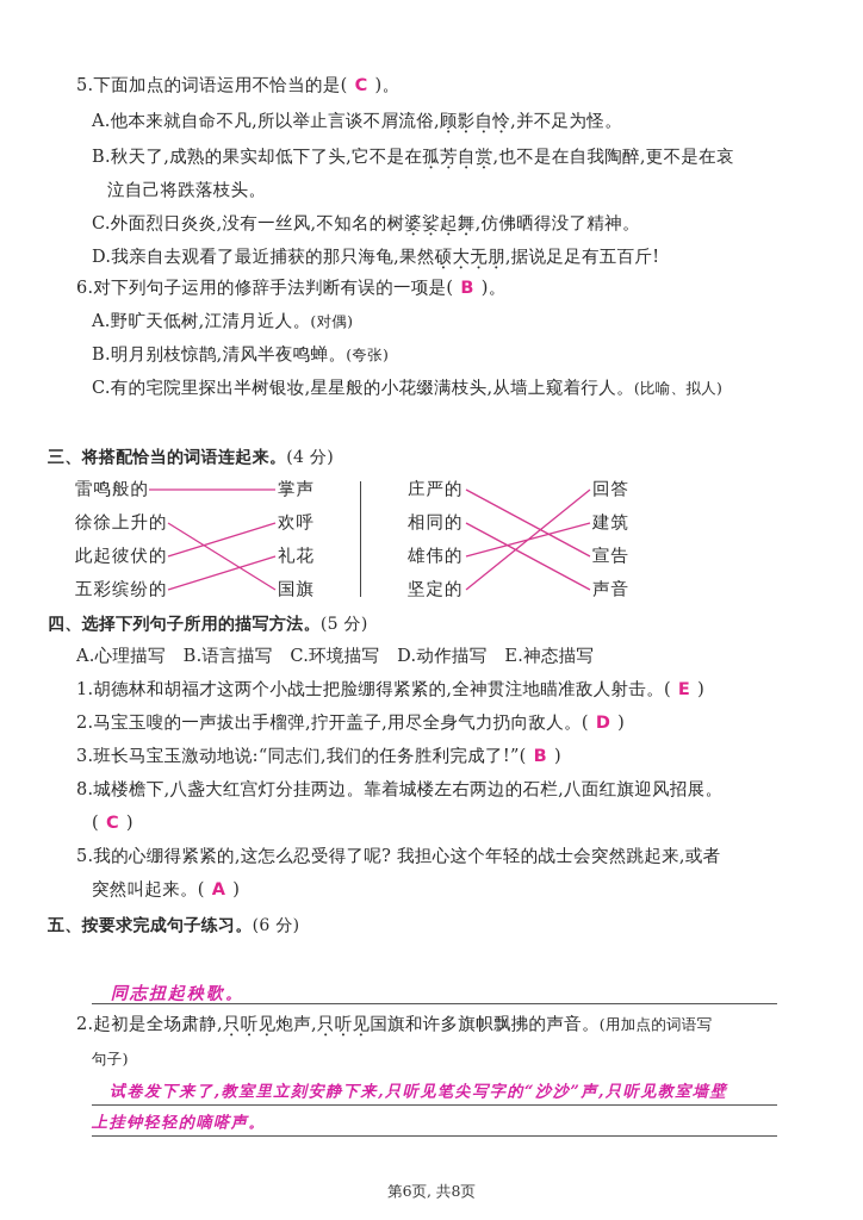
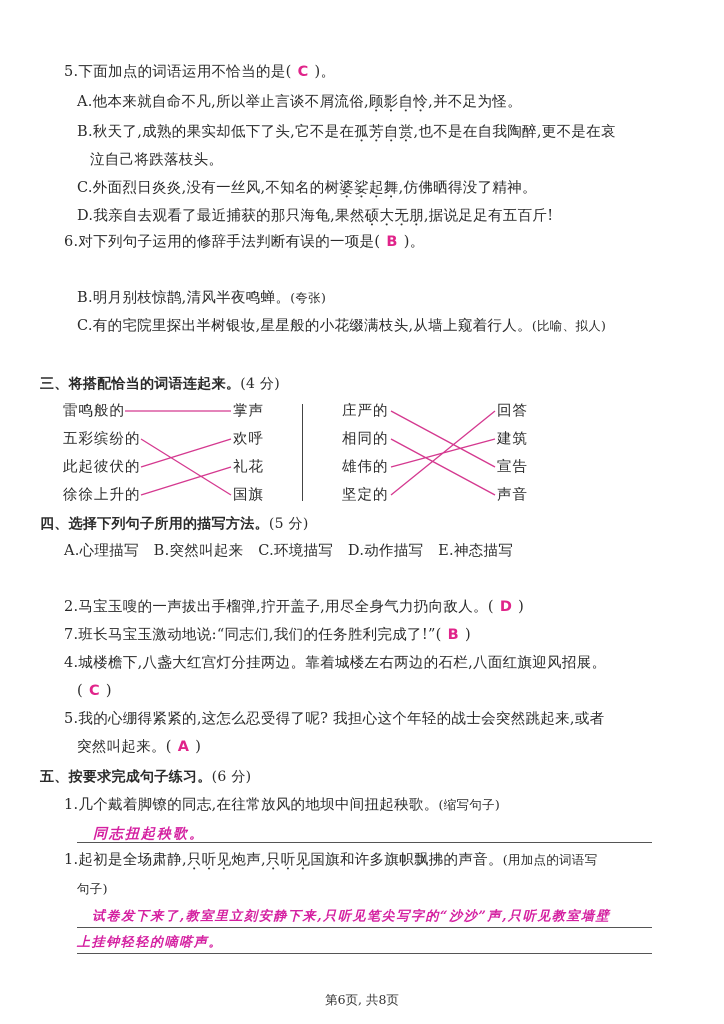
  5.下面加点的词语运用不恰当的是( C )。
  A.他本来就自命不凡,所以举止言谈不屑流俗,顾影自怜,并不足为怪。
  B.秋天了,成熟的果实却低下了头,它不是在孤芳自赏,也不是在自我陶醉,更不是在哀
  泣自己将跌落枝头。
  C.外面烈日炎炎,没有一丝风,不知名的树婆娑起舞,仿佛晒得没了精神。
  D.我亲自去观看了最近捕获的那只海龟,果然硕大无朋,据说足足有五百斤!
  6.对下列句子运用的修辞手法判断有误的一项是( B )。
- A.野旷天低树,江清月近人。(对偶)
  B.明月别枝惊鹊,清风半夜鸣蝉。(夸张)
  C.有的宅院里探出半树银妆,星星般的小花缀满枝头,从墙上窥着行人。(比喻、拟人)
  三、将搭配恰当的词语连起来。(4 分)
  雷鸣般的
- 徐徐上升的
+ 五彩缤纷的
  此起彼伏的
- 五彩缤纷的
+ 徐徐上升的
  掌声
  欢呼
  礼花
  国旗
  庄严的
  相同的
  雄伟的
  坚定的
  回答
  建筑
  宣告
  声音
  四、选择下列句子所用的描写方法。(5 分)
- A.心理描写 B.语言描写 C.环境描写 D.动作描写 E.神态描写
+ A.心理描写 B.突然叫起来 C.环境描写 D.动作描写 E.神态描写
- 1.胡德林和胡福才这两个小战士把脸绷得紧紧的,全神贯注地瞄准敌人射击。( E )
  2.马宝玉嗖的一声拔出手榴弹,拧开盖子,用尽全身气力扔向敌人。( D )
- 3.班长马宝玉激动地说:“同志们,我们的任务胜利完成了!”( B )
+ 7.班长马宝玉激动地说:“同志们,我们的任务胜利完成了!”( B )
- 8.城楼檐下,八盏大红宫灯分挂两边。靠着城楼左右两边的石栏,八面红旗迎风招展。
+ 4.城楼檐下,八盏大红宫灯分挂两边。靠着城楼左右两边的石栏,八面红旗迎风招展。
  ( C )
  5.我的心绷得紧紧的,这怎么忍受得了呢? 我担心这个年轻的战士会突然跳起来,或者
  突然叫起来。( A )
  五、按要求完成句子练习。(6 分)
+ 1.几个戴着脚镣的同志,在往常放风的地坝中间扭起秧歌。(缩写句子)
  同志扭起秧歌。
- 2.起初是全场肃静,只听见炮声,只听见国旗和许多旗帜飘拂的声音。(用加点的词语写
+ 1.起初是全场肃静,只听见炮声,只听见国旗和许多旗帜飘拂的声音。(用加点的词语写
  句子)
  试卷发下来了,教室里立刻安静下来,只听见笔尖写字的“沙沙”声,只听见教室墙壁
  上挂钟轻轻的嘀嗒声。
  第6页, 共8页
